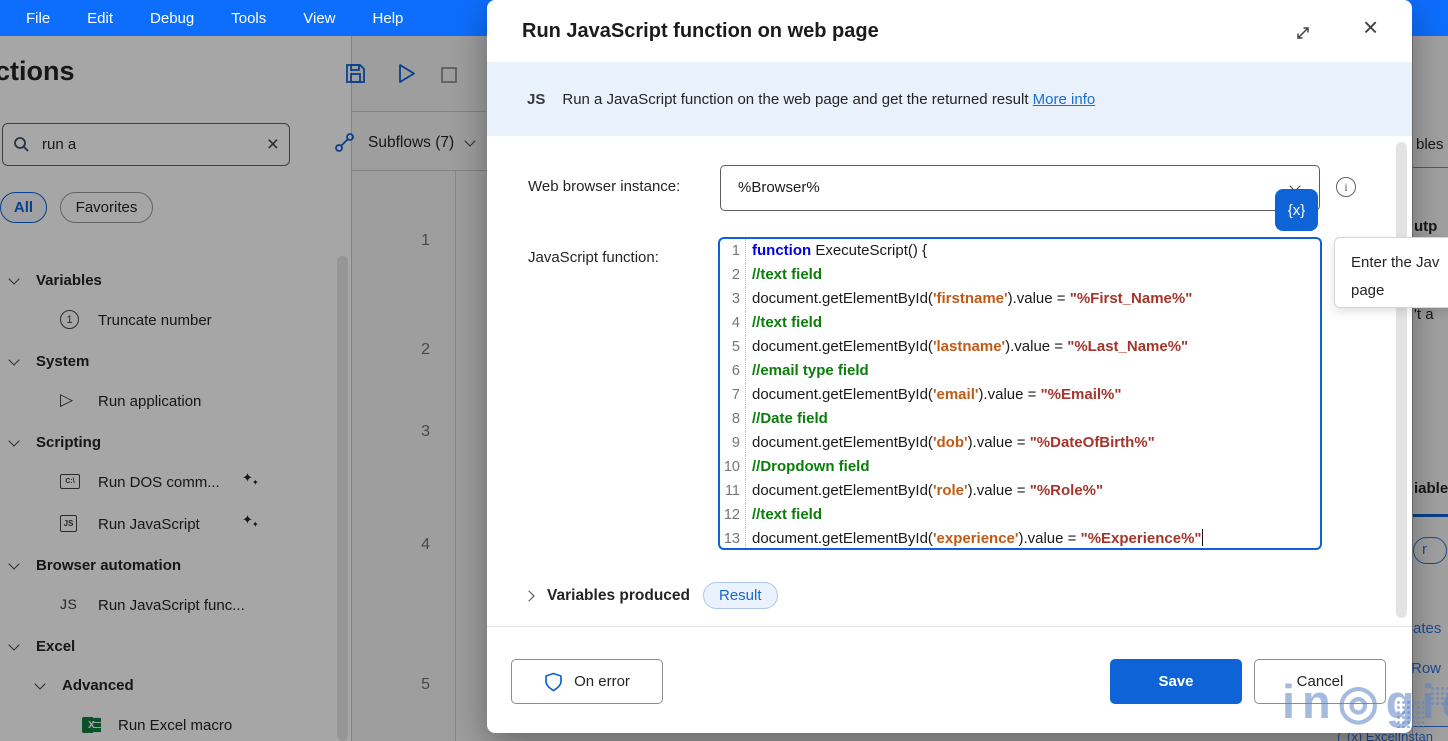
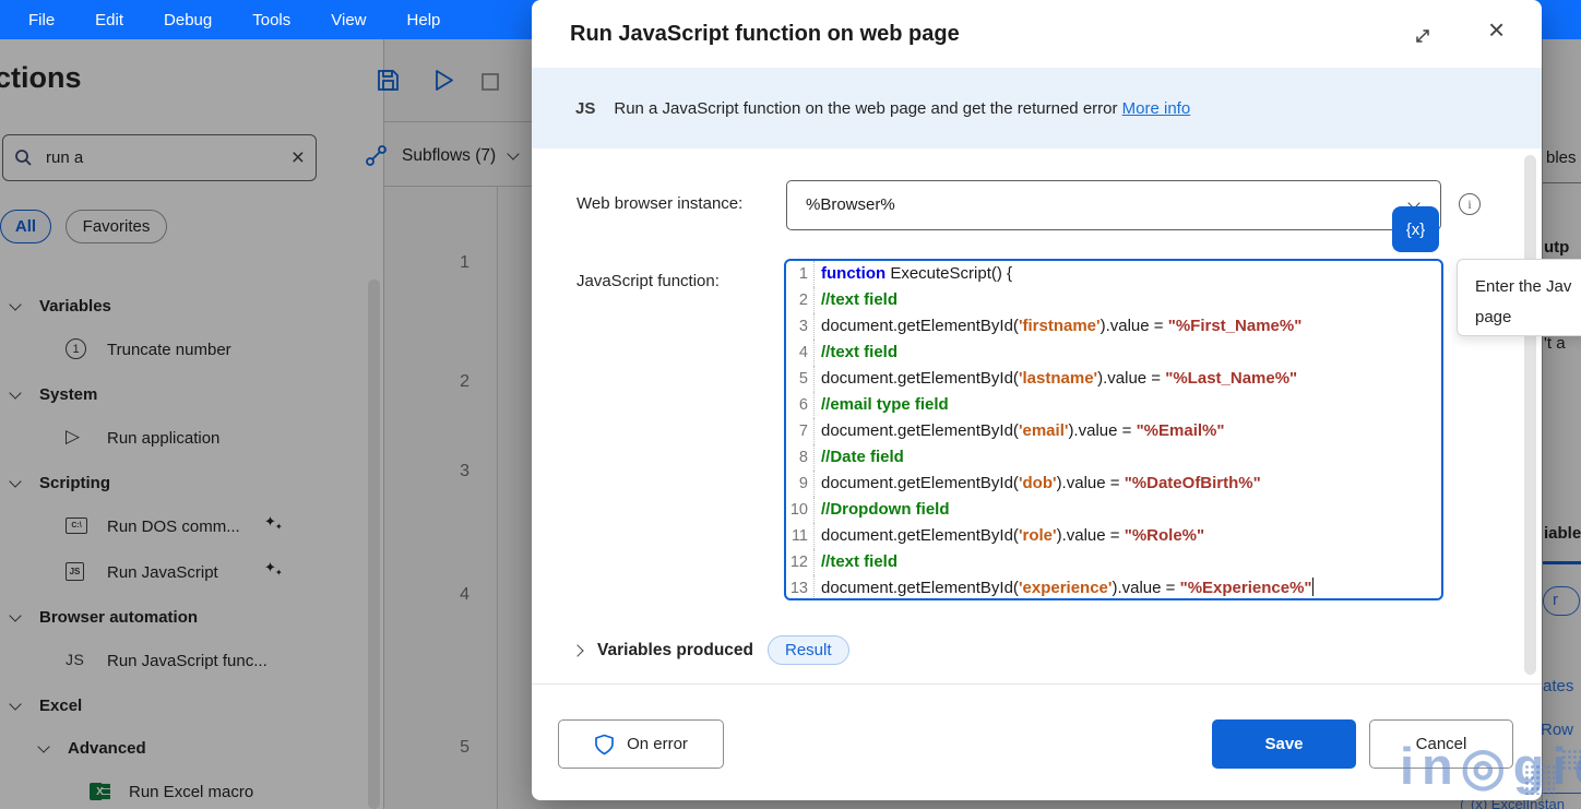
  File
  Edit
  Debug
  Tools
  View
  Help
  ctions
  run a
  ×
  All
  Favorites
  Variables
  1
  Truncate number
  System
  ▷
  Run application
  Scripting
  Run DOS comm...
  ✦
  ✦
  JS
  Run JavaScript
  ✦
  ✦
  Browser automation
  JS
  Run JavaScript func...
  Excel
  Advanced
  X
  Run Excel macro
  Subflows (7)
  1
  2
  3
  4
  5
  bles
  utp
  't a
  iable
  r
  ates
  Row
  (x) ExcelInstan
  Run JavaScript function on web page
  ×
  JS
- Run a JavaScript function on the web page and get the returned result More info
+ Run a JavaScript function on the web page and get the returned error More info
  Web browser instance:
  %Browser%
  i
  {x}
  JavaScript function:
  1
  function ExecuteScript() {
  2
  //text field
  3
  document.getElementById('firstname').value = "%First_Name%"
  4
  //text field
  5
  document.getElementById('lastname').value = "%Last_Name%"
  6
  //email type field
  7
  document.getElementById('email').value = "%Email%"
  8
  //Date field
  9
  document.getElementById('dob').value = "%DateOfBirth%"
  10
  //Dropdown field
  11
  document.getElementById('role').value = "%Role%"
  12
  //text field
  13
  document.getElementById('experience').value = "%Experience%"
  Variables produced
  Result
  On error
  Save
  Cancel
  Enter the Jav
  page
